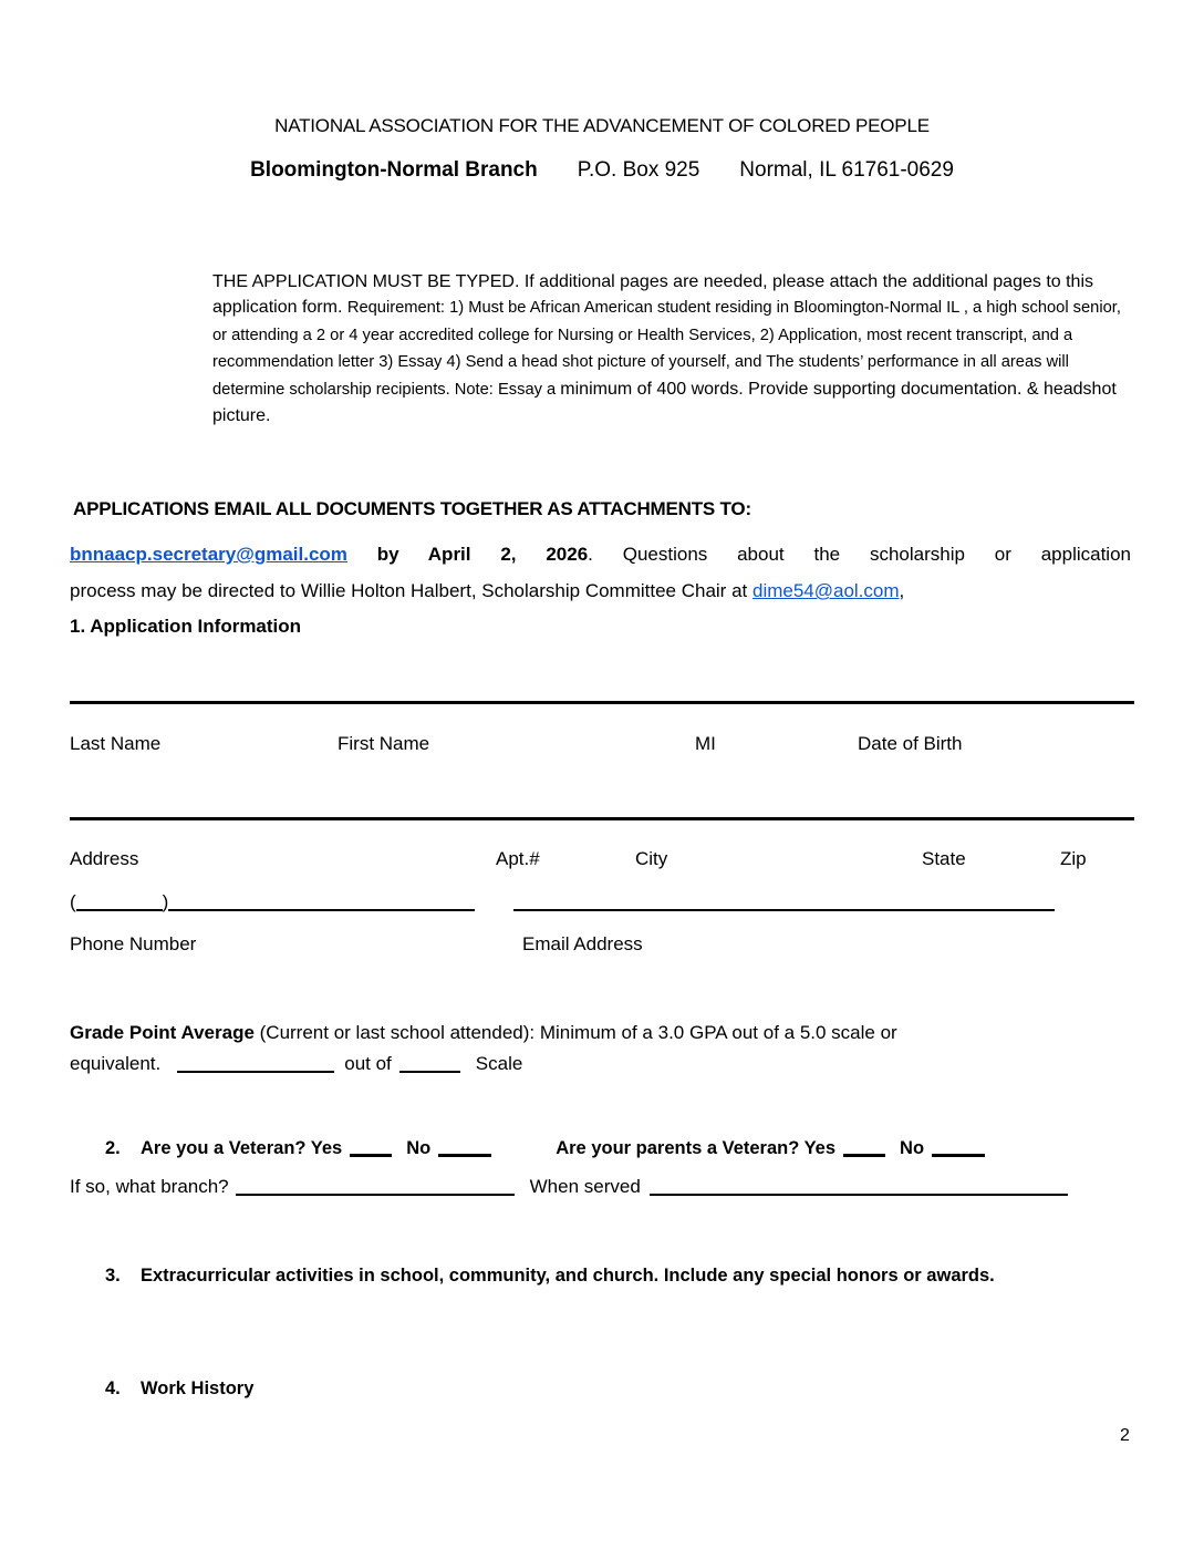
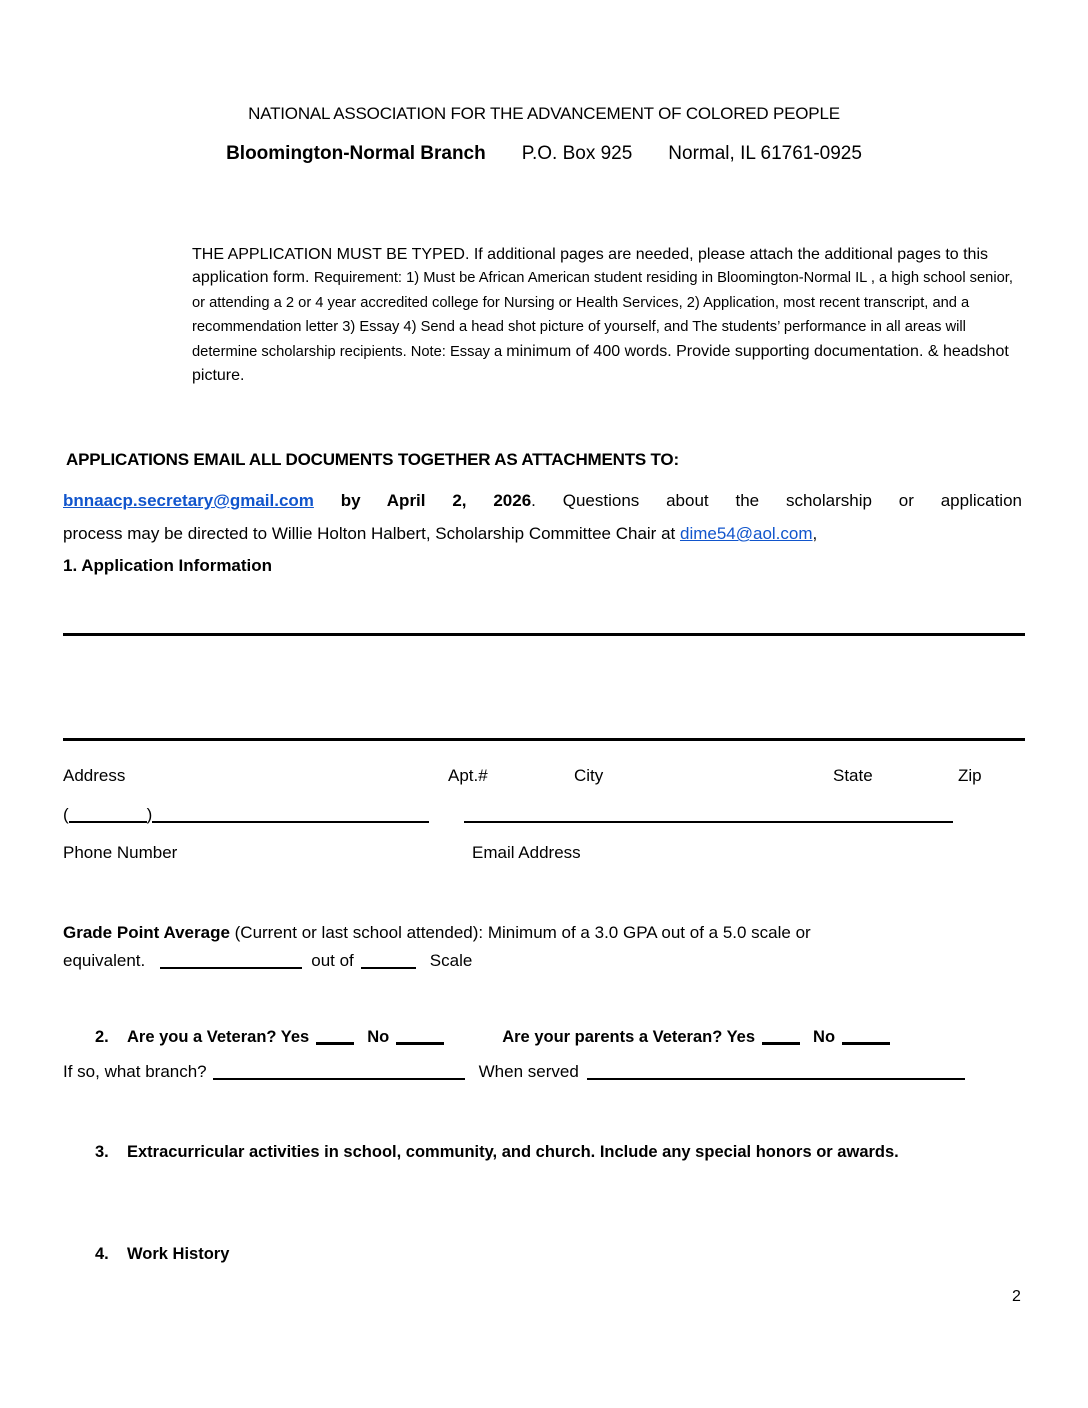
  NATIONAL ASSOCIATION FOR THE ADVANCEMENT OF COLORED PEOPLE
- Bloomington-Normal Branch P.O. Box 925 Normal, IL 61761-0629
+ Bloomington-Normal Branch P.O. Box 925 Normal, IL 61761-0925
  THE APPLICATION MUST BE TYPED. If additional pages are needed, please attach the additional pages to this application form. Requirement: 1) Must be African American student residing in Bloomington-Normal IL , a high school senior, or attending a 2 or 4 year accredited college for Nursing or Health Services, 2) Application, most recent transcript, and a recommendation letter 3) Essay 4) Send a head shot picture of yourself, and The students’ performance in all areas will determine scholarship recipients. Note: Essay a minimum of 400 words. Provide supporting documentation. & headshot picture.
  APPLICATIONS EMAIL ALL DOCUMENTS TOGETHER AS ATTACHMENTS TO:
  bnnaacp.secretary@gmail.com by April 2, 2026. Questions about the scholarship or application
  process may be directed to Willie Holton Halbert, Scholarship Committee Chair at dime54@aol.com,
  1. Application Information
- Last Name
- First Name
- MI
- Date of Birth
  Address
  Apt.#
  City
  State
  Zip
  ( )
  Phone Number
  Email Address
  Grade Point Average (Current or last school attended): Minimum of a 3.0 GPA out of a 5.0 scale or
  equivalent. out of Scale
  2. Are you a Veteran? Yes No Are your parents a Veteran? Yes No
  If so, what branch? When served
  3.
  Extracurricular activities in school, community, and church. Include any special honors or awards.
  4.
  Work History
  2
